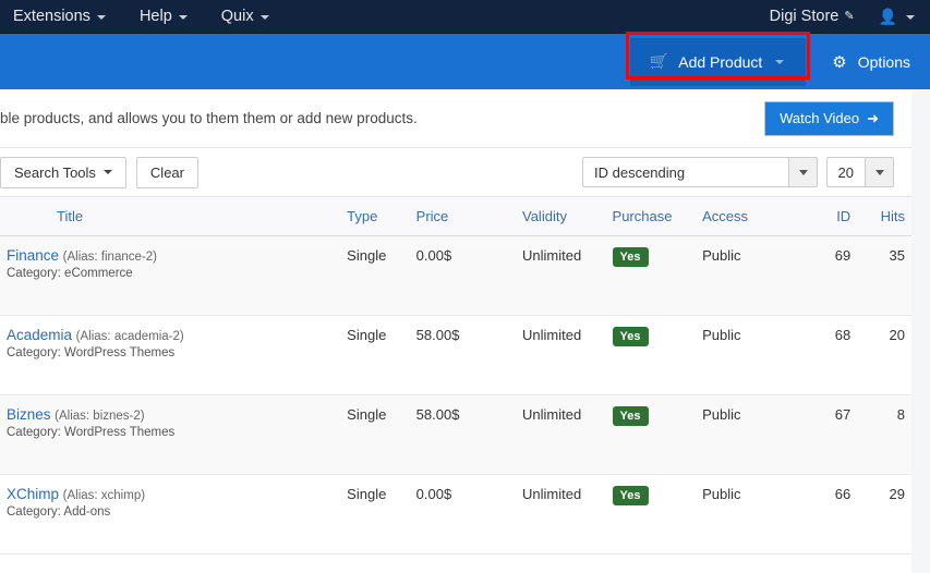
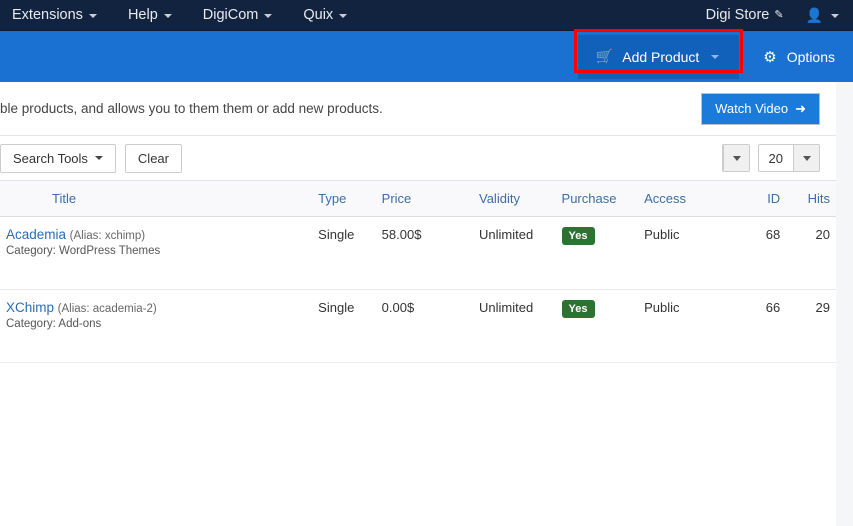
  Extensions
  Help
+ DigiCom
  Quix
  Digi Store
  ✎
  👤
  🛒
  Add Product
  ⚙
  Options
  ble products, and allows you to them them or add new products.
  Watch Video
  ➜
  Search Tools
  Clear
- ID descending
  20
  Title	Type	Price	Validity	Purchase	Access	ID	Hits
- Finance (Alias: finance-2) Category: eCommerce	Single	0.00$	Unlimited	Yes	Public	69	35
- Academia (Alias: academia-2) Category: WordPress Themes	Single	58.00$	Unlimited	Yes	Public	68	20
+ Academia (Alias: xchimp) Category: WordPress Themes	Single	58.00$	Unlimited	Yes	Public	68	20
- Biznes (Alias: biznes-2) Category: WordPress Themes	Single	58.00$	Unlimited	Yes	Public	67	8
- XChimp (Alias: xchimp) Category: Add-ons	Single	0.00$	Unlimited	Yes	Public	66	29
+ XChimp (Alias: academia-2) Category: Add-ons	Single	0.00$	Unlimited	Yes	Public	66	29
